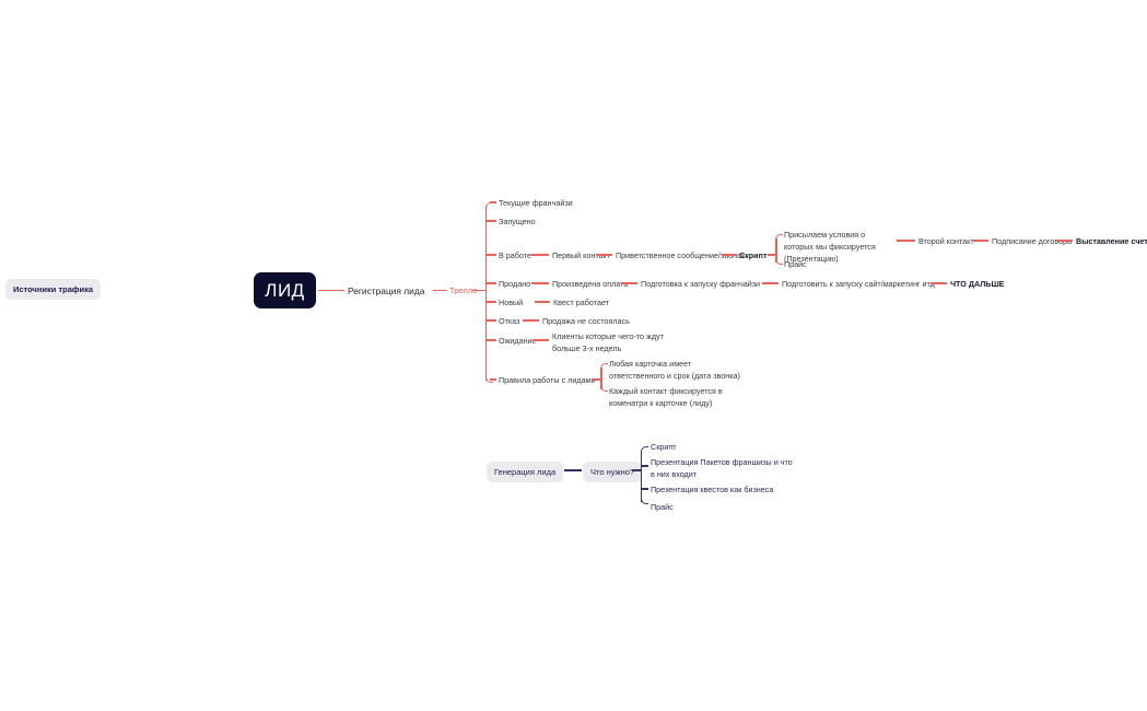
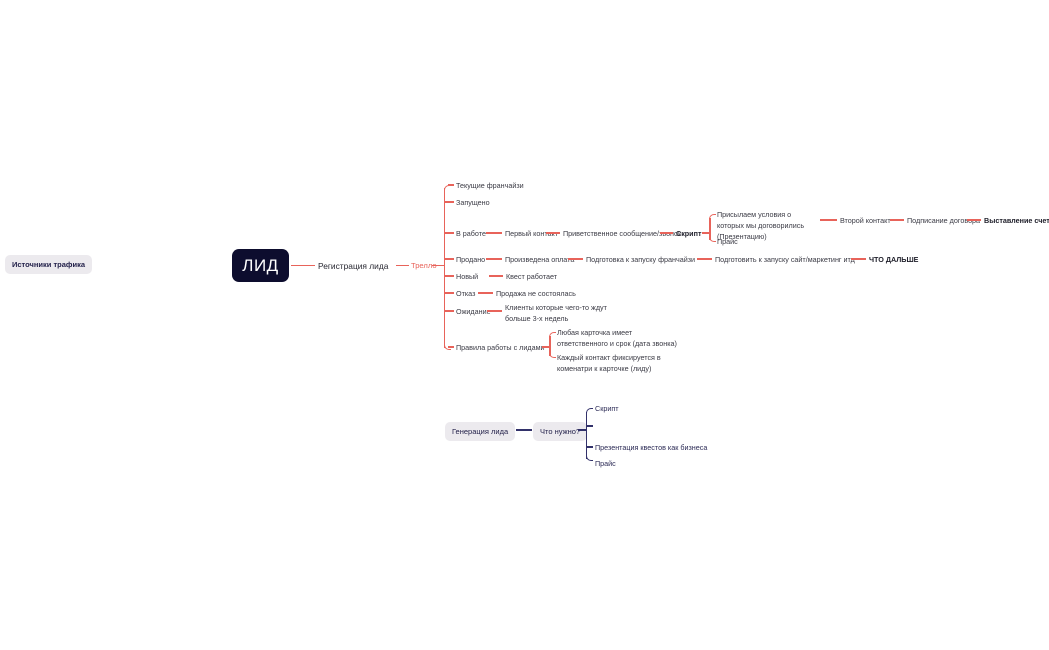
  Источники трафика
  ЛИД
  Регистрация лида
  Трелл
  Текущие франчайзи
  Запущено
  В работе
  Приветственное сообщение/ок
  Скрипт
- Присылаем условия о которых мы фиксируется (Презентацию)
+ Присылаем условия о которых мы договорились (Презентацию)
  Прайс
  Второй контак
  Подписание дого
  Выставление счет
  Продано
  Произведена опла
  Подготовка к запуску франчайзи
  Подготовить к запуску сайт/маркетинг ит
  ЧТО ДАЛЬШЕ
  Новый
  Квест работает
  Отказ
  Продажа не состоялась
  Ожидани
  Клиенты которые чего-то ждут больше 3-х недель
  Правила работы с лидам
  Любая карточка имеет ответственного и срок (дата звонка)
  Каждый контакт фиксируется в коменатри к карточке (лиду)
  Генерация лида
  Что нужно?
  Скрипт
- Презентация Пакетов франшизы и что в них входит
  Презентация квестов как бизнеса
  Прайс
